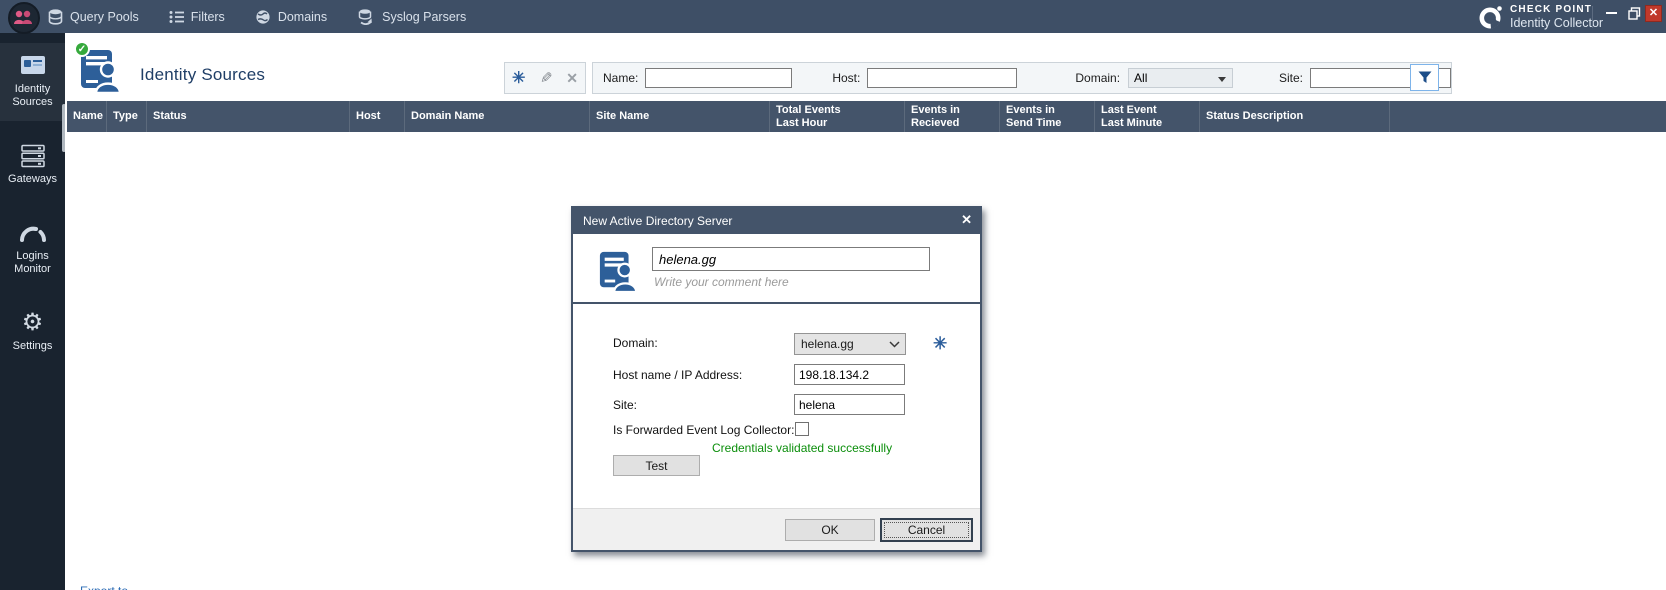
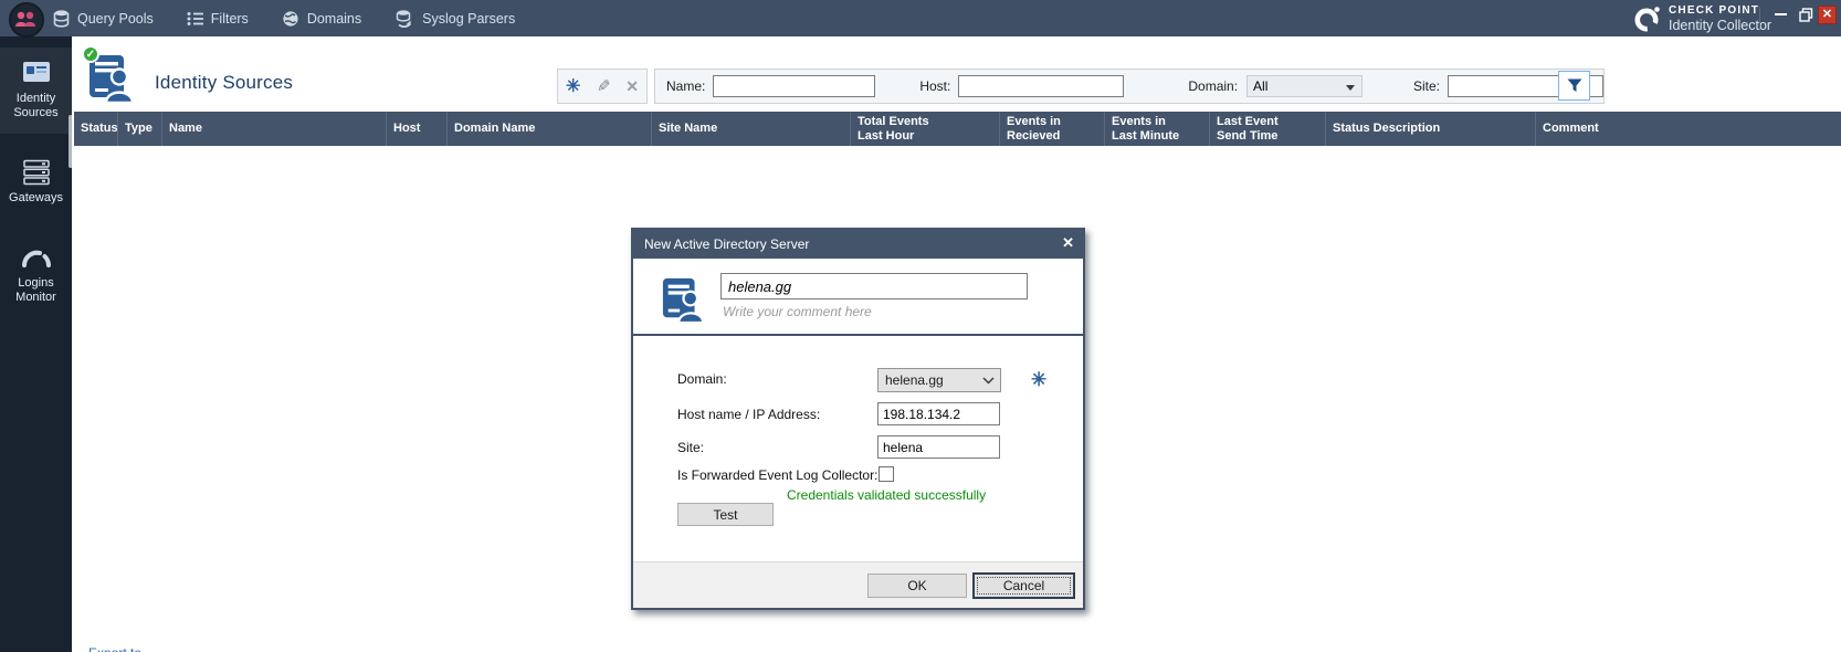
  Query Pools
  Filters
  Domains
  Syslog Parsers
  CHECK POINT
  Identity Collector
  ✕
  Identity Sources
  Gateways
  Logins Monitor
- ⚙
- Settings
  ✓
  Identity Sources
  ✳
  ✕
  Name:
  Host:
  Domain:
  All
  Site:
- Name
+ Status
  Type
- Status
+ Name
  Host
  Domain Name
  Site Name
  Total Events
  Last Hour
  Events in
  Recieved
  Events in
- Send Time
+ Last Minute
  Last Event
- Last Minute
+ Send Time
  Status Description
+ Comment
  New Active Directory Server
  ✕
  helena.gg
  Write your comment here
  Domain:
  helena.gg
  ✳
  Host name / IP Address:
  198.18.134.2
  Site:
  helena
  Is Forwarded Event Log Collector:
  Credentials validated successfully
  Test
  OK
  Cancel
